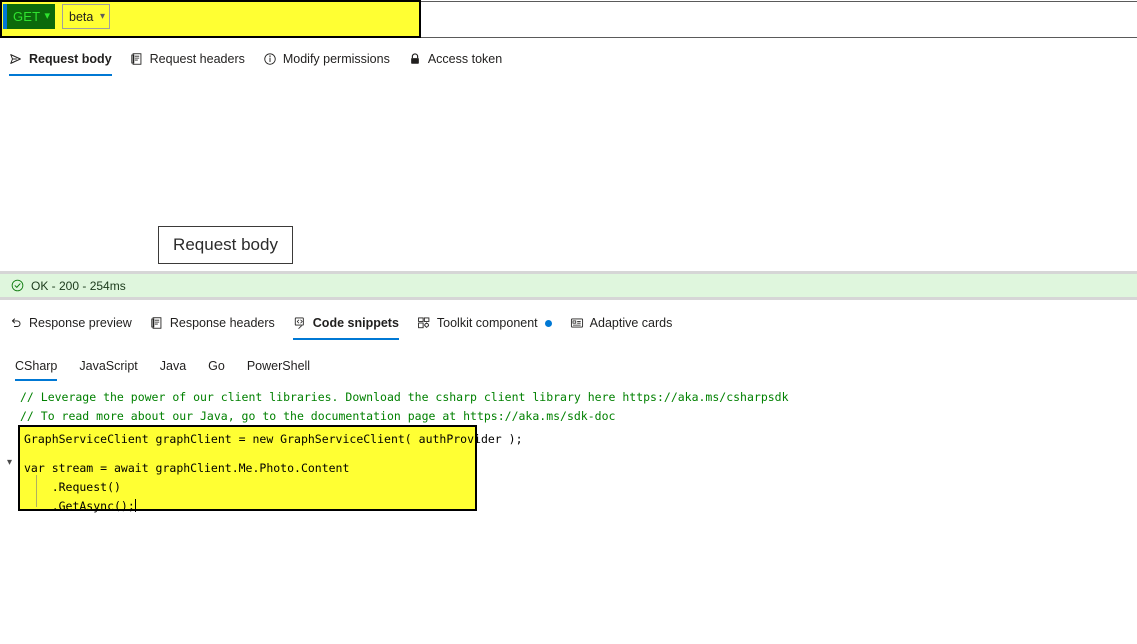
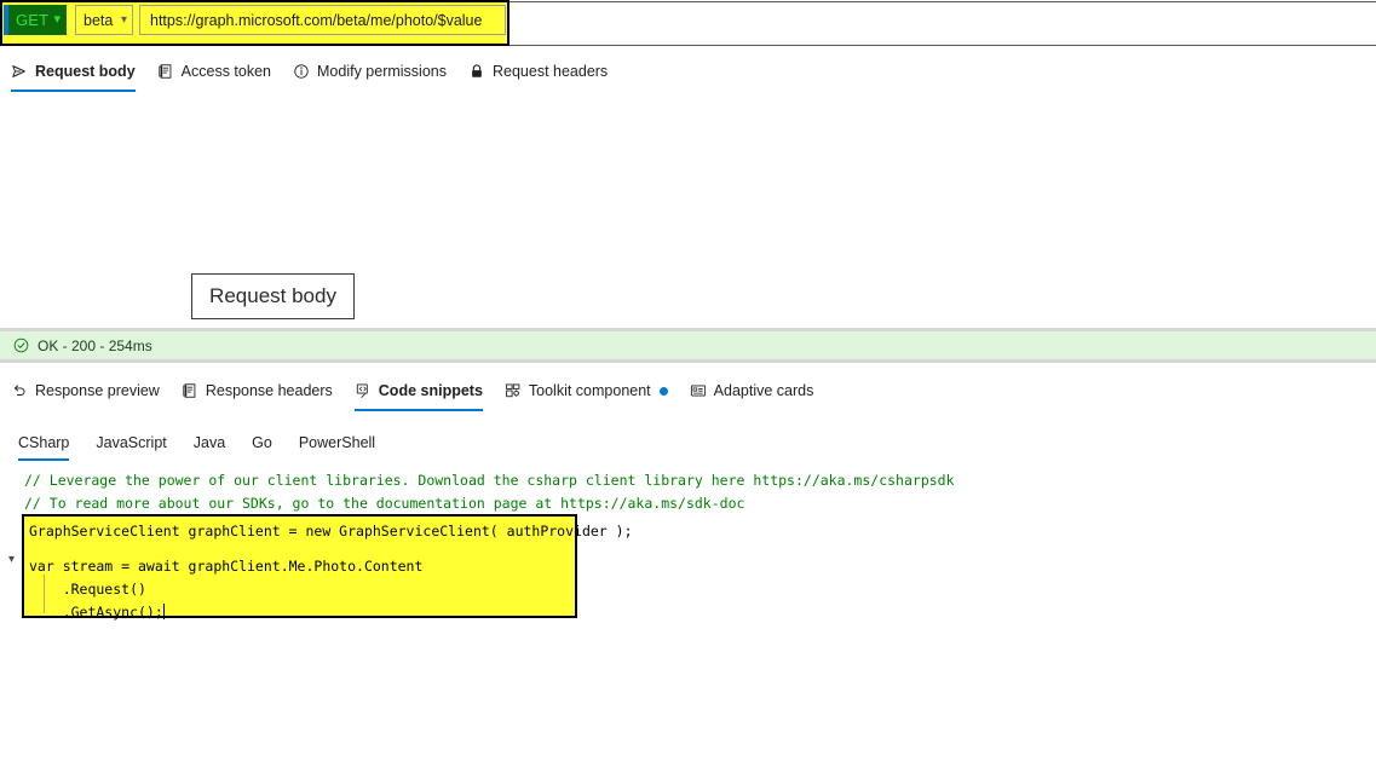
  GET
  ▾
  beta
  ▾
+ https://graph.microsoft.com/beta/me/photo/$value
  Request body
- Request headers
+ Access token
  Modify permissions
- Access token
+ Request headers
  Request body
  OK - 200 - 254ms
  Response preview
  Response headers
  Code snippets
  Toolkit component
  Adaptive cards
  CSharp
  JavaScript
  Java
  Go
  PowerShell
  // Leverage the power of our client libraries. Download the csharp client library here https://aka.ms/csharpsdk
- // To read more about our Java, go to the documentation page at https://aka.ms/sdk-doc
+ // To read more about our SDKs, go to the documentation page at https://aka.ms/sdk-doc
  GraphServiceClient graphClient = new GraphServiceClient( authProvider );
  var stream = await graphClient.Me.Photo.Content
  .Request()
  .GetAsync();
  ▾
